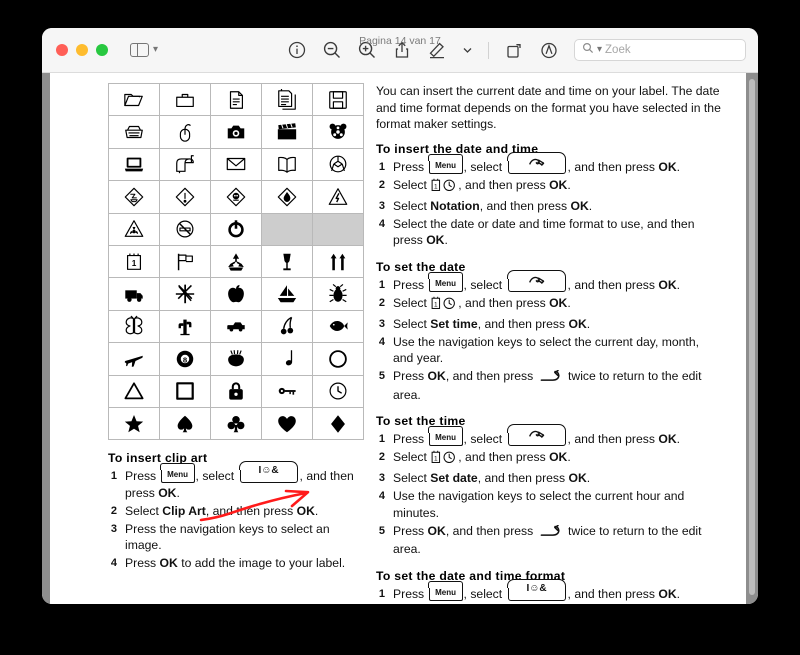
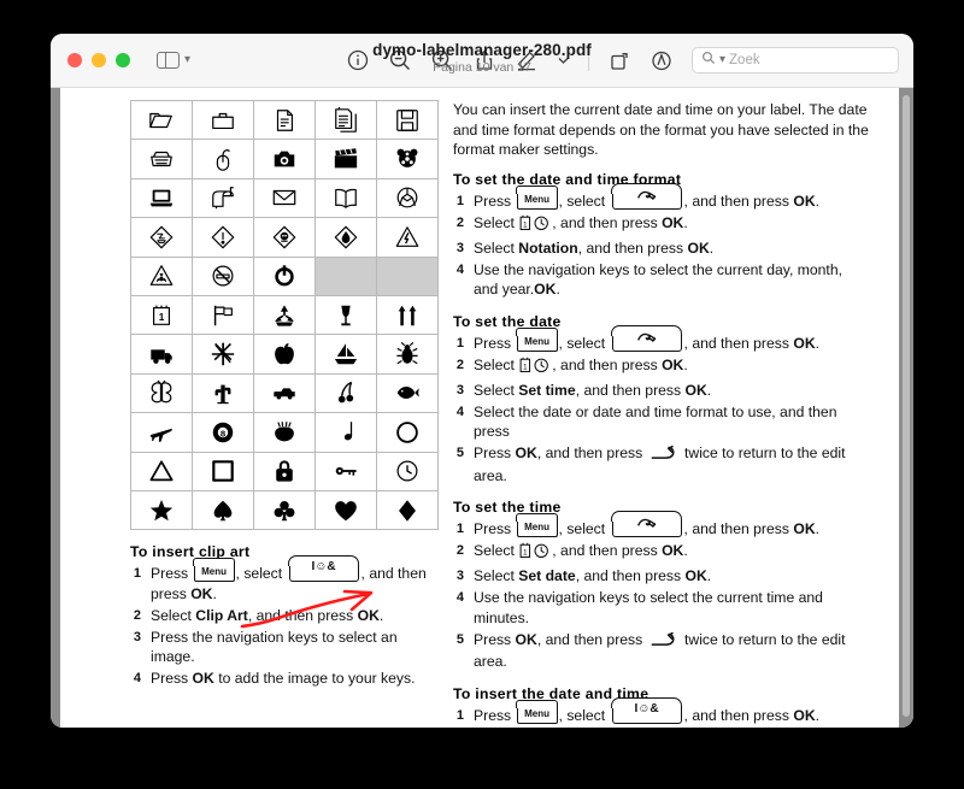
  ▾
+ dymo-labelmanager-280.pdf
- Pagina 14 van 17
+ Pagina 10 van 17
  ▾
  Zoek
  1
  8
  To insert clip art
  1
  Press
  Menu
  , select
  I☺&
  , and then press OK.
  2
  Select Clip Art, andhen press OK.
  3
  Press the navigation keys to select an image.
  4
- Press OK to add the image to your label.
+ Press OK to add the image to your keys.
  You can insert the current date and time on your label. The date and time format depends on the format you have selected in the format maker settings.
- To insert the date and time
+ To set the date and time format
  1
  Press
  Menu
  , select , and then press OK.
  2
  Select
  , and then press OK.
  3
  Select Notation, and then press OK.
  4
- Select the date or date and time format to use, and then press OK.
+ Use the navigation keys to select the current day, month, and year.OK.
  To set the date
  1
  Press
  Menu
  , select , and then press OK.
  2
  Select
  , and then press OK.
  3
  Select Set time, and then press OK.
  4
- Use the navigation keys to select the current day, month, and year.
+ Select the date or date and time format to use, and then press
  5
  Press OK, and then press twice to return to the edit area.
  To set the time
  1
  Press
  Menu
  , select , and then press OK.
  2
  Select
  , and then press OK.
  3
  Select Set date, and then press OK.
  4
- Use the navigation keys to select the current hour and minutes.
+ Use the navigation keys to select the current time and minutes.
  5
  Press OK, and then press twice to return to the edit area.
- To set the date and time format
+ To insert the date and time
  1
  Press
  Menu
  , select
  I☺&
  , and then press OK.
